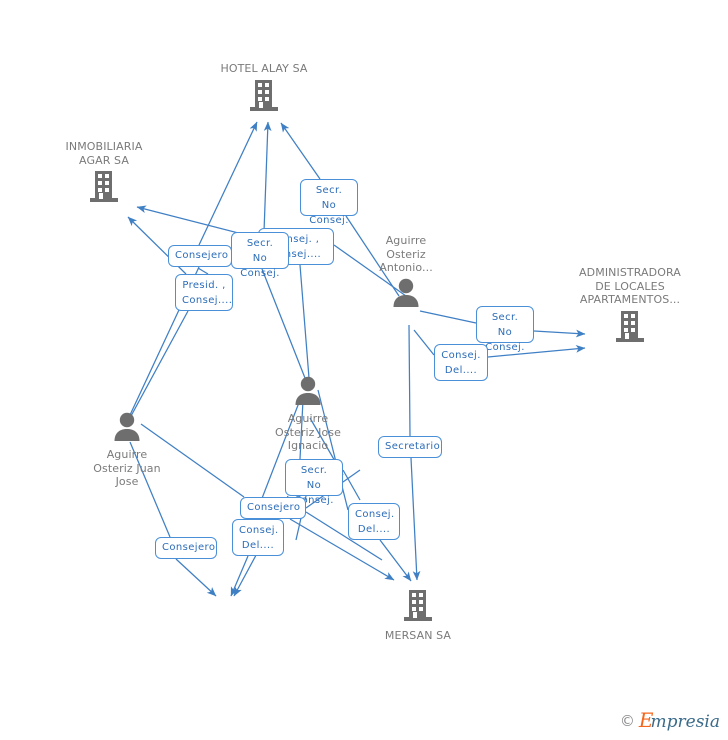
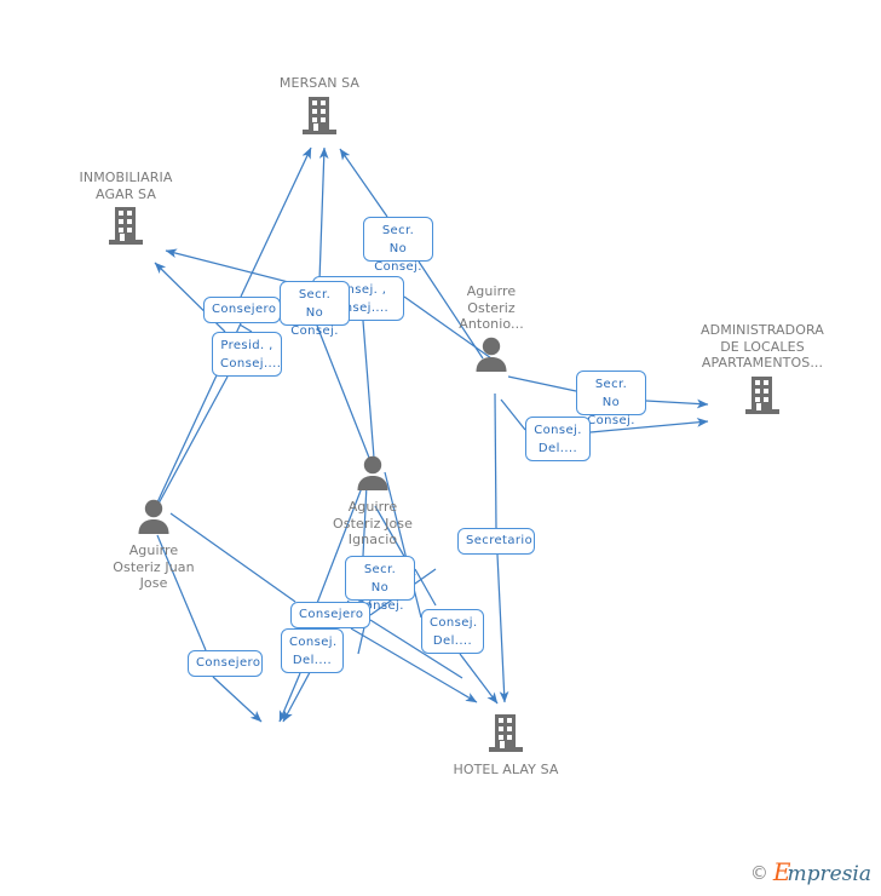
- HOTEL ALAY SA
+ MERSAN SA
  INMOBILIARIA
  AGAR SA
  ADMINISTRADORA
  DE LOCALES
  APARTAMENTOS...
- MERSAN SA
+ HOTEL ALAY SA
  Aguirre
  Osteriz
  Antonio...
  Aguirre
  Osteriz Jose
  Ignacio
  Aguirre
  Osteriz Juan
  Jose
  Secr. No
  Consej.
  nsej. ,
  sej....
  Secr. No
  Consej.
  Consejero
  Presid. ,
  Consej....
  Secr. No
  Consej.
  Consej.
  Del....
  Secretario
  Secr. No
  nsej.
  Consejero
  Consej.
  Del....
  Consej.
  Del....
  Consejero
  ©
  Empresia
